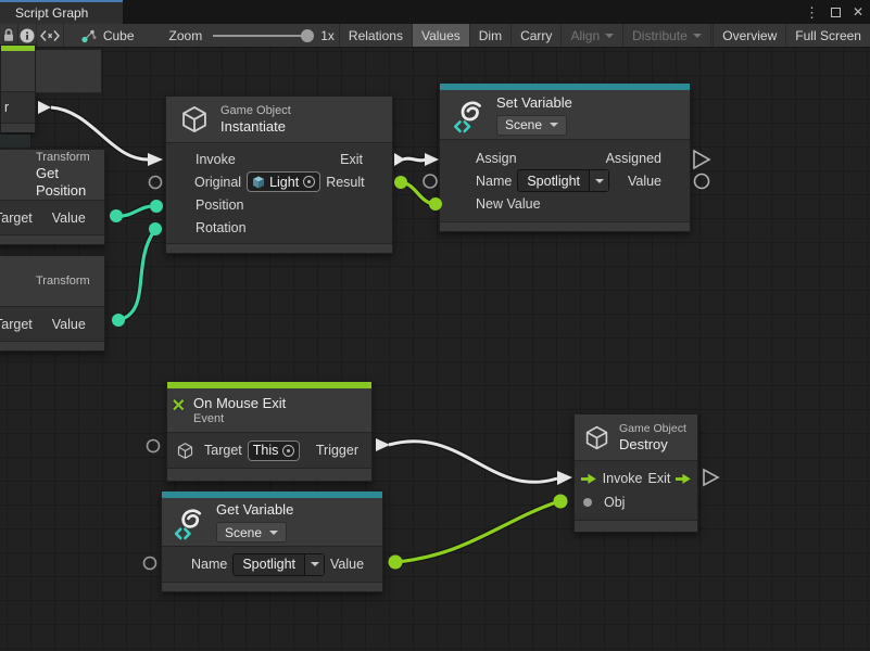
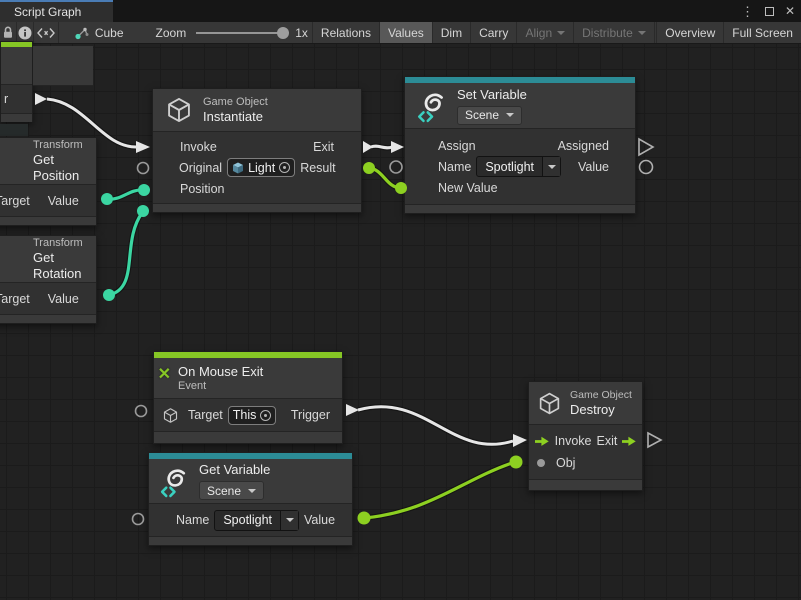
  Script Graph
  ⋮
  ✕
  Cube
  Zoom
  1x
  Relations
  Values
  Dim
  Carry
  Align
  Distribute
  Overview
  Full Screen
  r
  Transform
  Get Position
  arget
  Value
  Transform
+ Get Rotation
  arget
  Value
  Game Object
  Instantiate
  Invoke
  Exit
  Original
  Light
  Result
  Position
- Rotation
  Set Variable
  Scene
  Assign
  Assigned
  Name
  Spotlight
  Value
  New Value
  ✕
  On Mouse Exit
  Event
  Target
  This
  Trigger
  Get Variable
  Scene
  Name
  Spotlight
  Value
  Game Object
  Destroy
  Invoke
  Exit
  Obj
